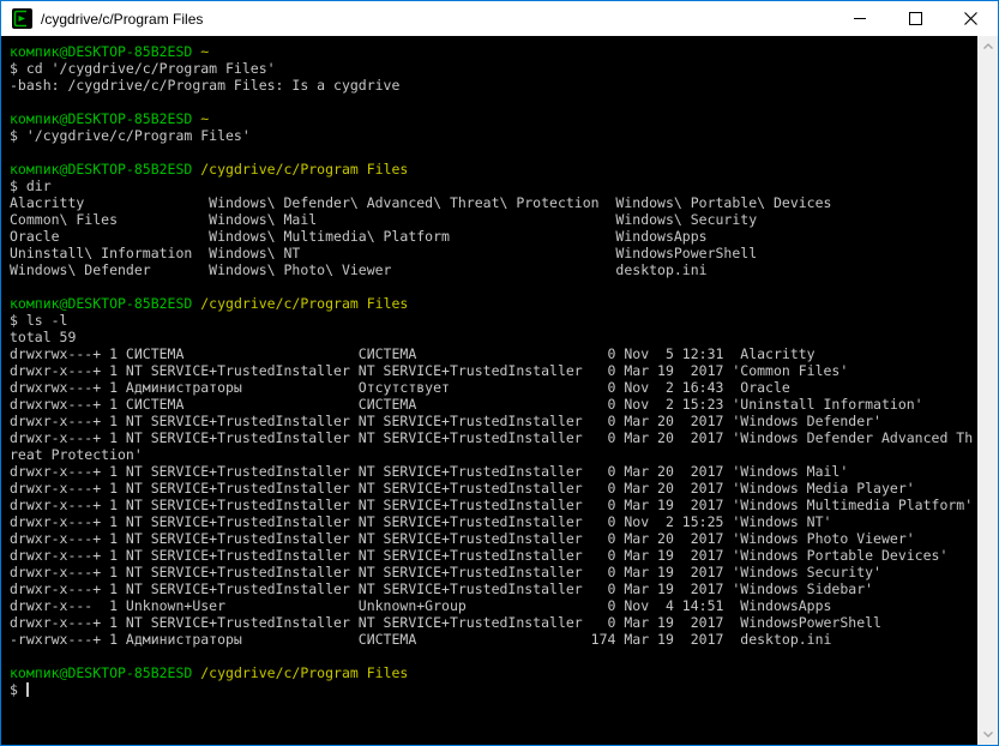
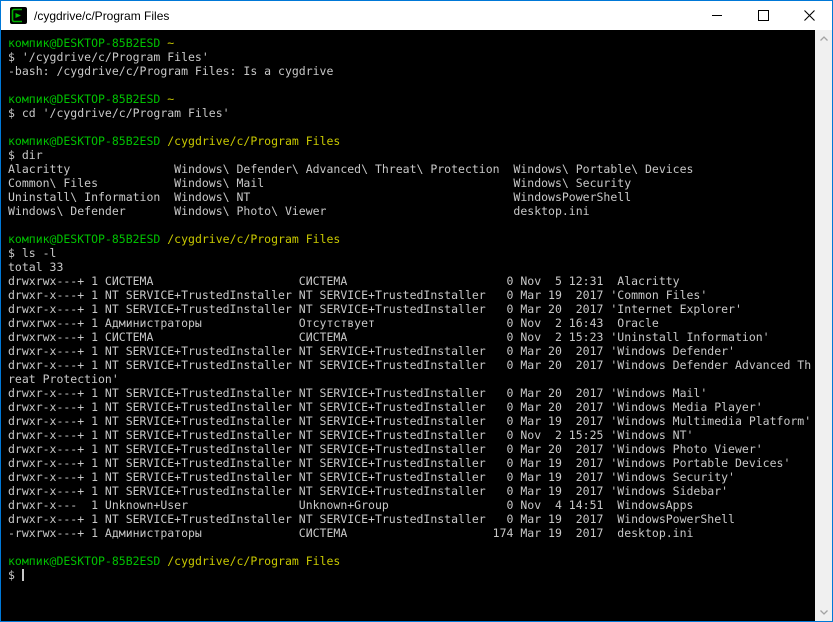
  /cygdrive/c/Program Files
  компик@DESKTOP-85B2ESD ~
- $ cd '/cygdrive/c/Program Files'
+ $ '/cygdrive/c/Program Files'
  -bash: /cygdrive/c/Program Files: Is a cygdrive
  компик@DESKTOP-85B2ESD ~
- $ '/cygdrive/c/Program Files'
+ $ cd '/cygdrive/c/Program Files'
  компик@DESKTOP-85B2ESD /cygdrive/c/Program Files
  $ dir
  Alacritty Windows\ Defender\ Advanced\ Threat\ Protection Windows\ Portable\ Devices
  Common\ Files Windows\ Mail Windows\ Security
- Oracle Windows\ Multimedia\ Platform WindowsApps
  Uninstall\ Information Windows\ NT WindowsPowerShell
  Windows\ Defender Windows\ Photo\ Viewer desktop.ini
  компик@DESKTOP-85B2ESD /cygdrive/c/Program Files
  $ ls -l
- total 59
+ total 33
  drwxrwx---+ 1 СИСТЕМА СИСТЕМА 0 Nov 5 12:31 Alacritty
  drwxr-x---+ 1 NT SERVICE+TrustedInstaller NT SERVICE+TrustedInstaller 0 Mar 19 2017 'Common Files'
+ drwxr-x---+ 1 NT SERVICE+TrustedInstaller NT SERVICE+TrustedInstaller 0 Mar 20 2017 'Internet Explorer'
  drwxrwx---+ 1 Администраторы Отсутствует 0 Nov 2 16:43 Oracle
  drwxrwx---+ 1 СИСТЕМА СИСТЕМА 0 Nov 2 15:23 'Uninstall Information'
  drwxr-x---+ 1 NT SERVICE+TrustedInstaller NT SERVICE+TrustedInstaller 0 Mar 20 2017 'Windows Defender'
  drwxr-x---+ 1 NT SERVICE+TrustedInstaller NT SERVICE+TrustedInstaller 0 Mar 20 2017 'Windows Defender Advanced Th
  reat Protection'
  drwxr-x---+ 1 NT SERVICE+TrustedInstaller NT SERVICE+TrustedInstaller 0 Mar 20 2017 'Windows Mail'
  drwxr-x---+ 1 NT SERVICE+TrustedInstaller NT SERVICE+TrustedInstaller 0 Mar 20 2017 'Windows Media Player'
  drwxr-x---+ 1 NT SERVICE+TrustedInstaller NT SERVICE+TrustedInstaller 0 Mar 19 2017 'Windows Multimedia Platform'
  drwxr-x---+ 1 NT SERVICE+TrustedInstaller NT SERVICE+TrustedInstaller 0 Nov 2 15:25 'Windows NT'
  drwxr-x---+ 1 NT SERVICE+TrustedInstaller NT SERVICE+TrustedInstaller 0 Mar 20 2017 'Windows Photo Viewer'
  drwxr-x---+ 1 NT SERVICE+TrustedInstaller NT SERVICE+TrustedInstaller 0 Mar 19 2017 'Windows Portable Devices'
  drwxr-x---+ 1 NT SERVICE+TrustedInstaller NT SERVICE+TrustedInstaller 0 Mar 19 2017 'Windows Security'
  drwxr-x---+ 1 NT SERVICE+TrustedInstaller NT SERVICE+TrustedInstaller 0 Mar 19 2017 'Windows Sidebar'
  drwxr-x--- 1 Unknown+User Unknown+Group 0 Nov 4 14:51 WindowsApps
  drwxr-x---+ 1 NT SERVICE+TrustedInstaller NT SERVICE+TrustedInstaller 0 Mar 19 2017 WindowsPowerShell
  -rwxrwx---+ 1 Администраторы СИСТЕМА 174 Mar 19 2017 desktop.ini
  компик@DESKTOP-85B2ESD /cygdrive/c/Program Files
  $
